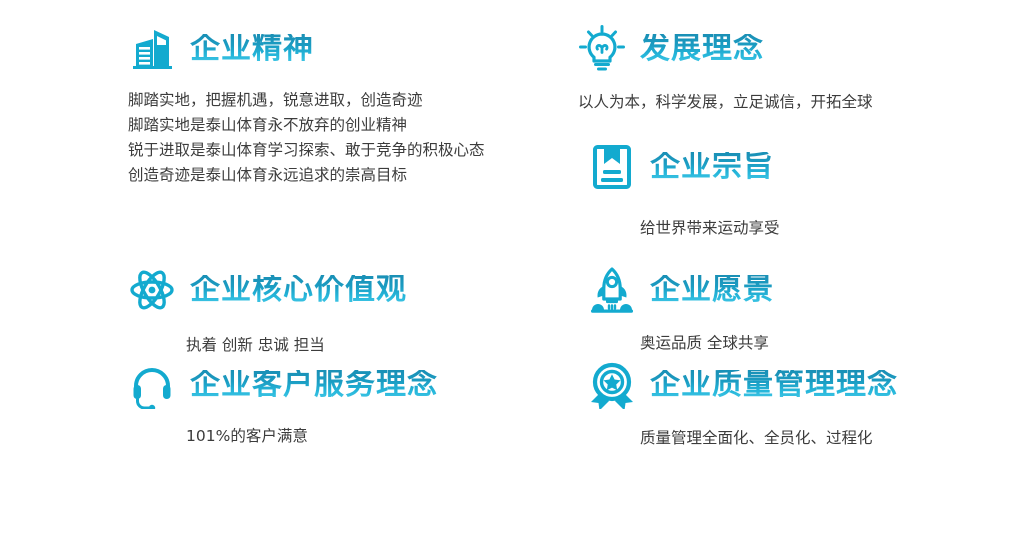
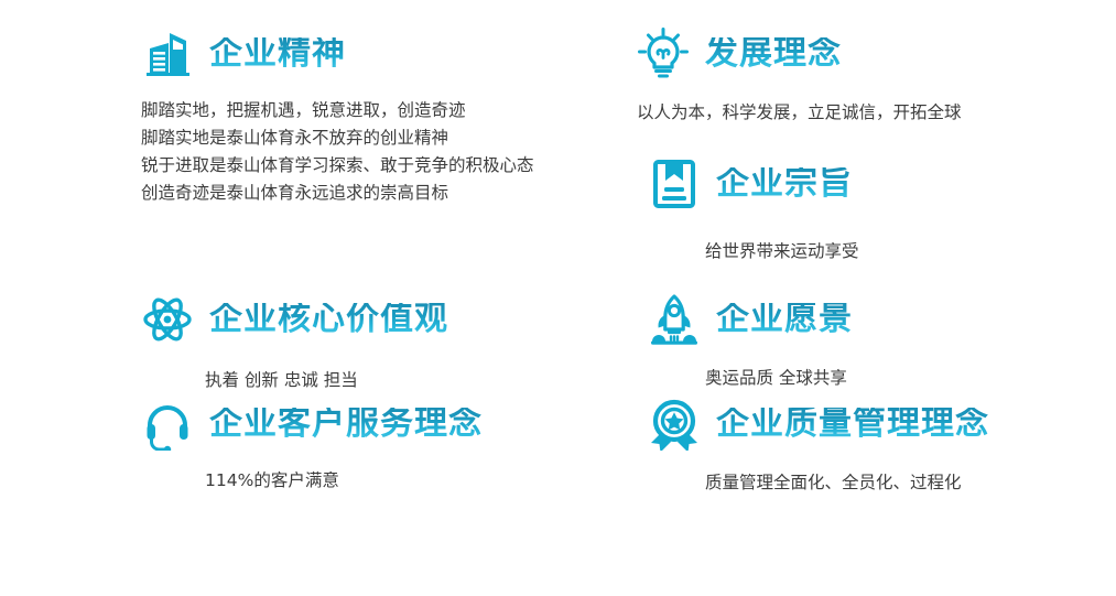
  企业精神
  脚踏实地，把握机遇，锐意进取，创造奇迹
  脚踏实地是泰山体育永不放弃的创业精神
  锐于进取是泰山体育学习探索、敢于竞争的积极心态
  创造奇迹是泰山体育永远追求的崇高目标
  企业核心价值观
  执着 创新 忠诚 担当
  企业客户服务理念
- 101%的客户满意
+ 114%的客户满意
  发展理念
  以人为本，科学发展，立足诚信，开拓全球
  企业宗旨
  给世界带来运动享受
  企业愿景
  奥运品质 全球共享
  企业质量管理理念
  质量管理全面化、全员化、过程化
